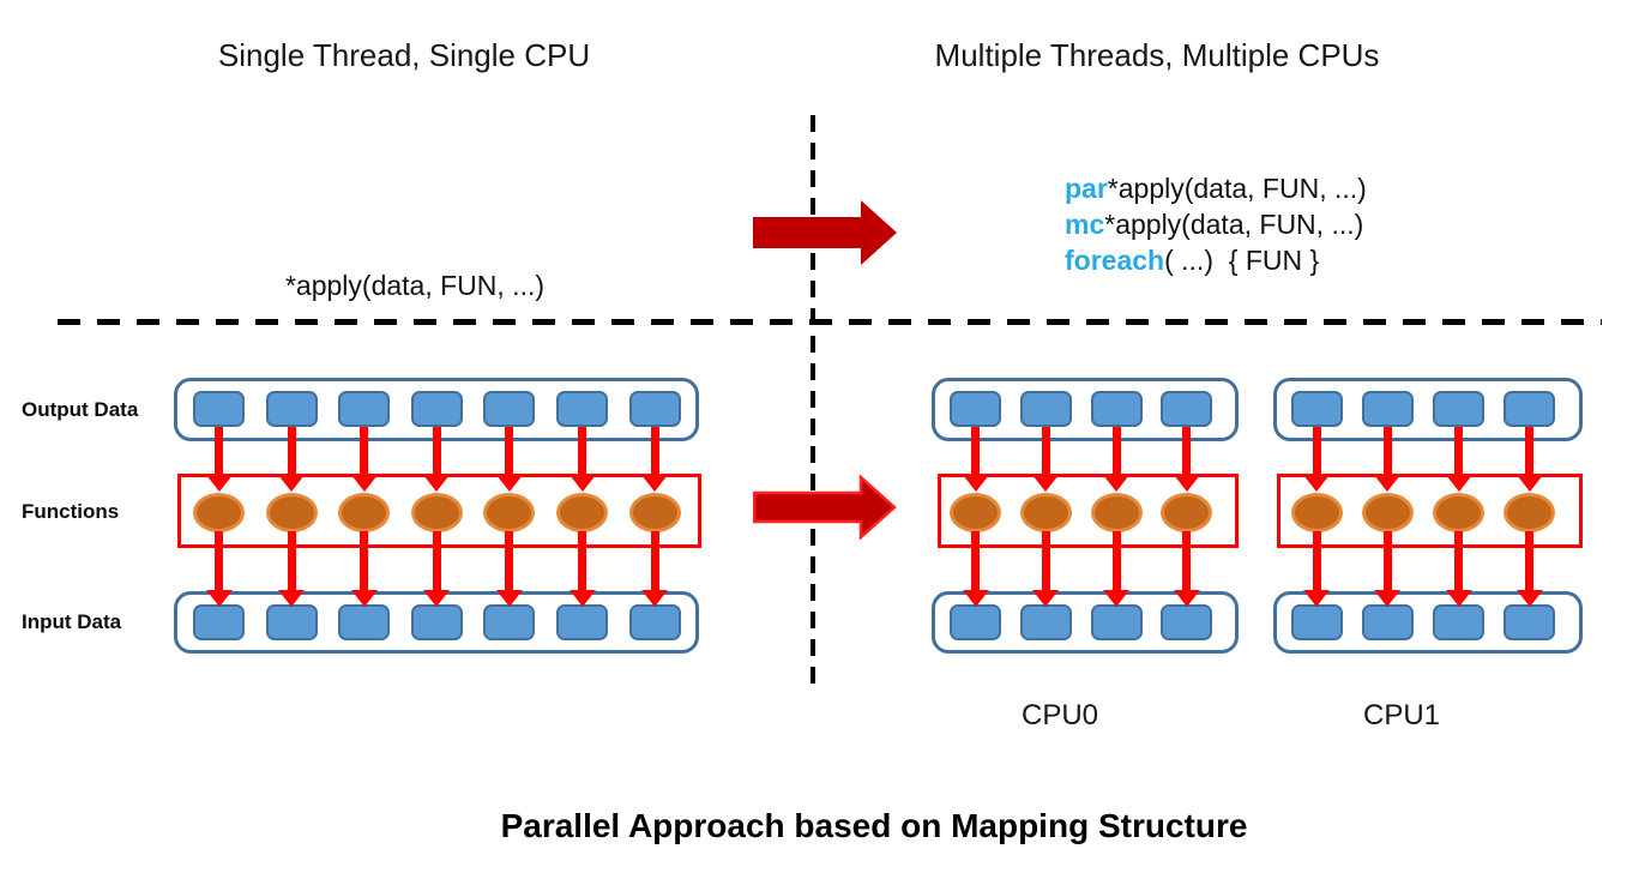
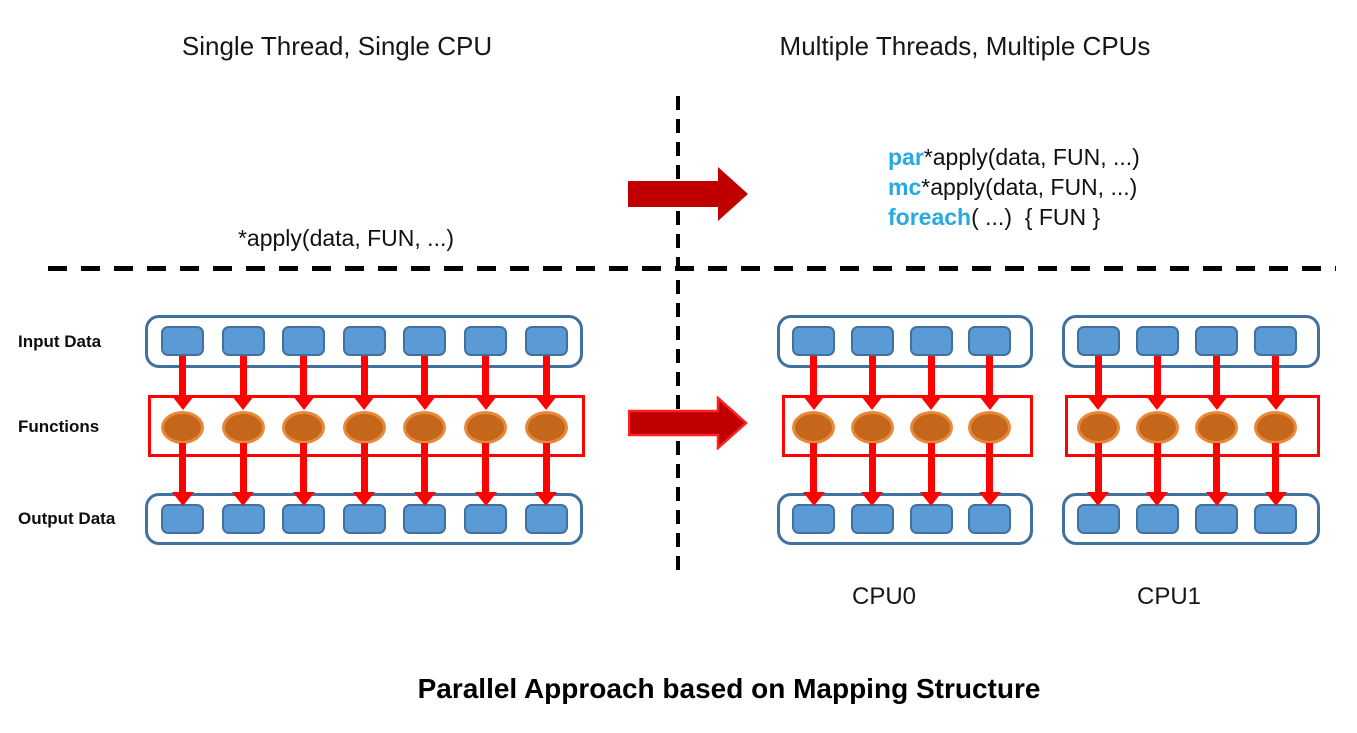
  Single Thread, Single CPU
  Multiple Threads, Multiple CPUs
  *apply(data, FUN, ...)
  par*apply(data, FUN, ...)
  mc*apply(data, FUN, ...)
  foreach( ...) { FUN }
- Output Data
+ Input Data
  Functions
- Input Data
+ Output Data
  CPU0
  CPU1
  Parallel Approach based on Mapping Structure
